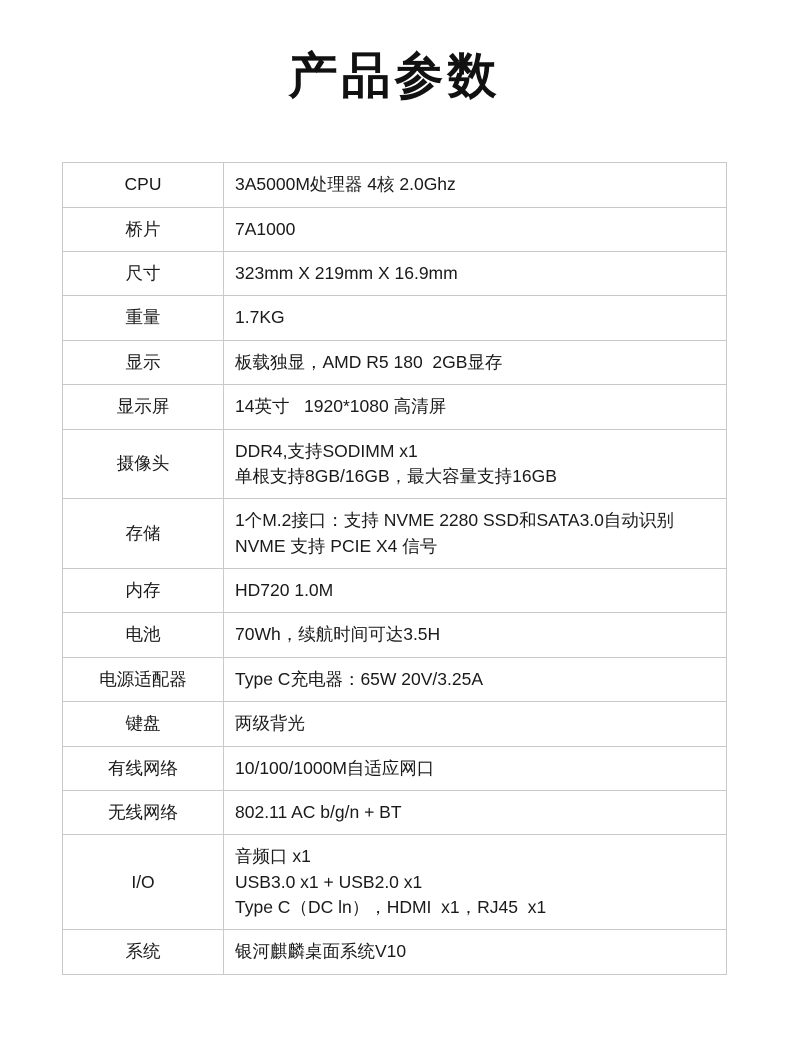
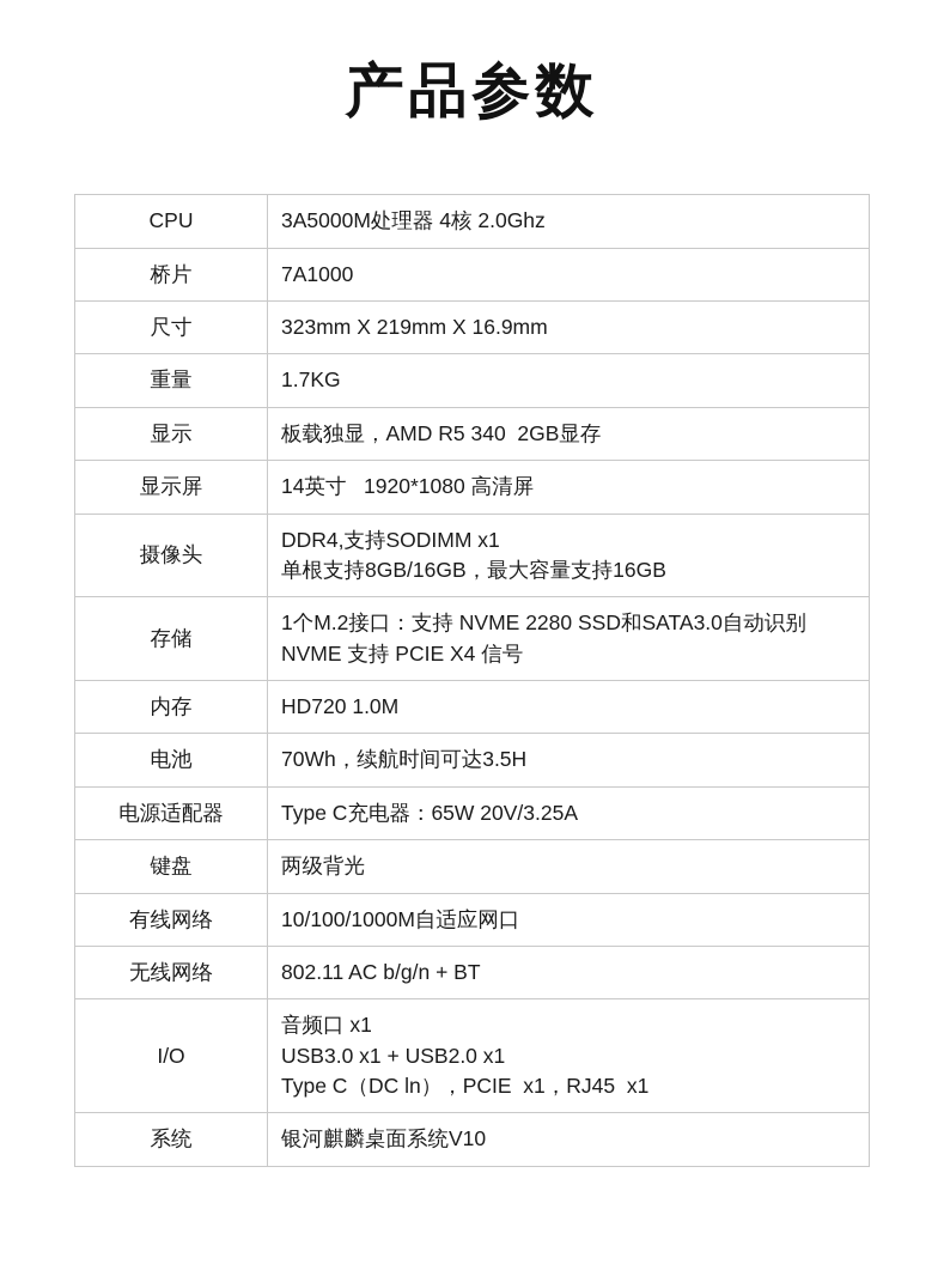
  产品参数
  CPU	3A5000M处理器 4核 2.0Ghz
  桥片	7A1000
  尺寸	323mm X 219mm X 16.9mm
  重量	1.7KG
- 显示	板载独显，AMD R5 180 2GB显存
+ 显示	板载独显，AMD R5 340 2GB显存
  显示屏	14英寸 1920*1080 高清屏
  摄像头	DDR4,支持SODIMM x1单根支持8GB/16GB，最大容量支持16GB
  存储	1个M.2接口：支持 NVME 2280 SSD和SATA3.0自动识别NVME 支持 PCIE X4 信号
  内存	HD720 1.0M
  电池	70Wh，续航时间可达3.5H
  电源适配器	Type C充电器：65W 20V/3.25A
  键盘	两级背光
  有线网络	10/100/1000M自适应网口
  无线网络	802.11 AC b/g/n + BT
- I/O	音频口 x1USB3.0 x1 + USB2.0 x1Type C（DC ln），HDMI x1，RJ45 x1
+ I/O	音频口 x1USB3.0 x1 + USB2.0 x1Type C（DC ln），PCIE x1，RJ45 x1
  系统	银河麒麟桌面系统V10
